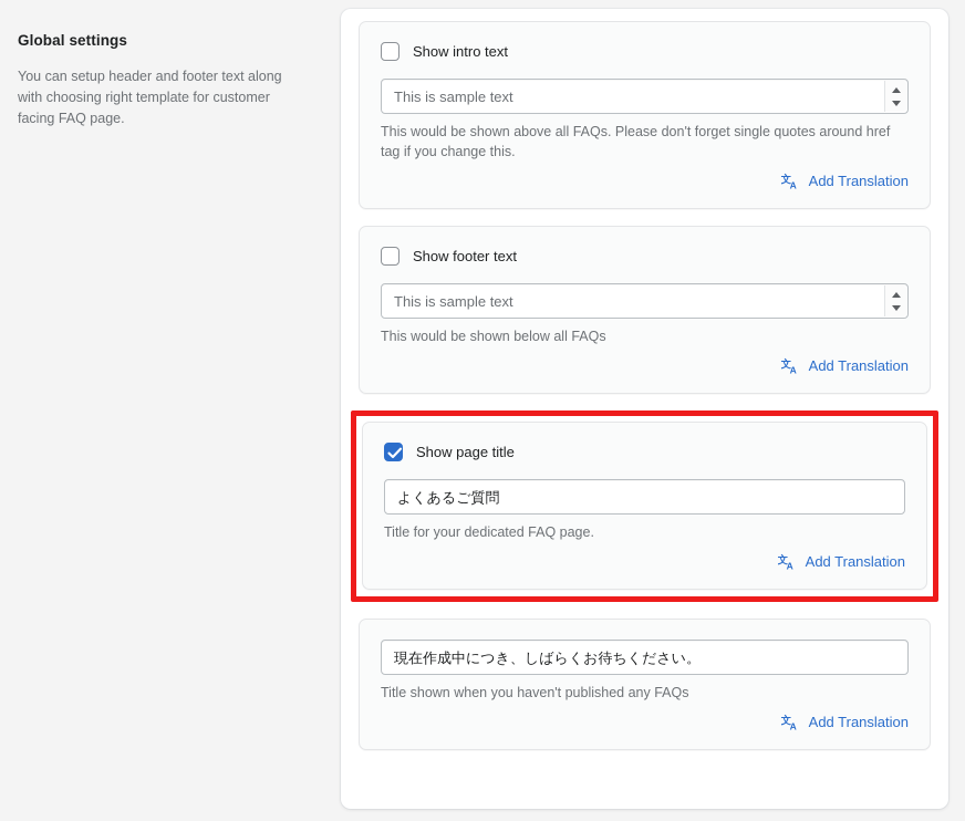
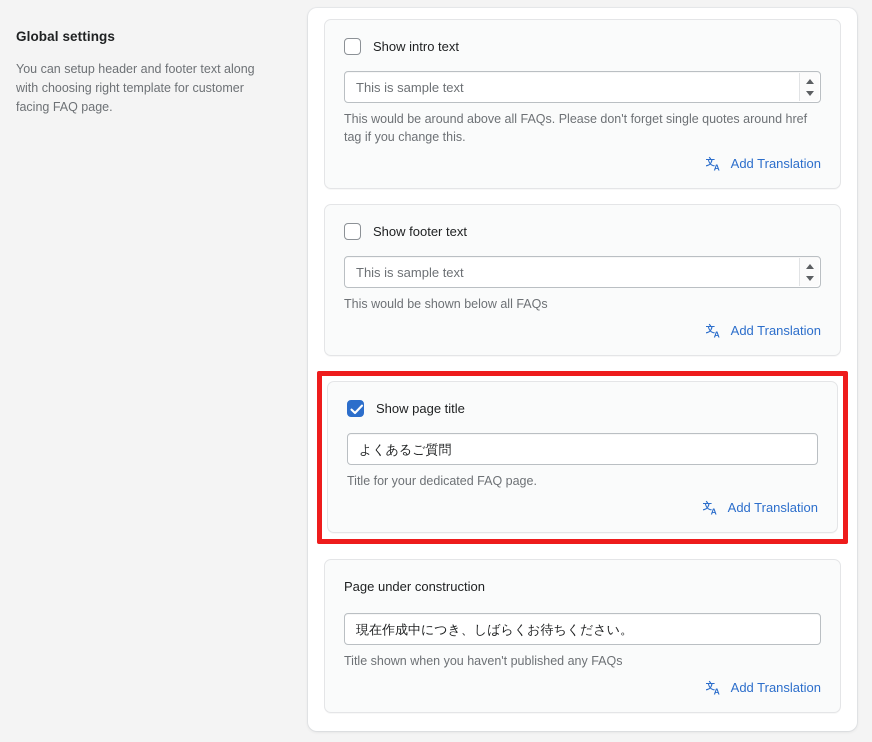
  Global settings
  You can setup header and footer text along with choosing right template for customer facing FAQ page.
  Show intro text
  This is sample text
- This would be shown above all FAQs. Please don't forget single quotes around href tag if you change this.
+ This would be around above all FAQs. Please don't forget single quotes around href tag if you change this.
  文
  A
  Add Translation
  Show footer text
  This is sample text
  This would be shown below all FAQs
  文
  A
  Add Translation
  Show page title
  よくあるご質問
  Title for your dedicated FAQ page.
  文
  A
  Add Translation
+ Page under construction
  現在作成中につき、しばらくお待ちください。
  Title shown when you haven't published any FAQs
  文
  A
  Add Translation
